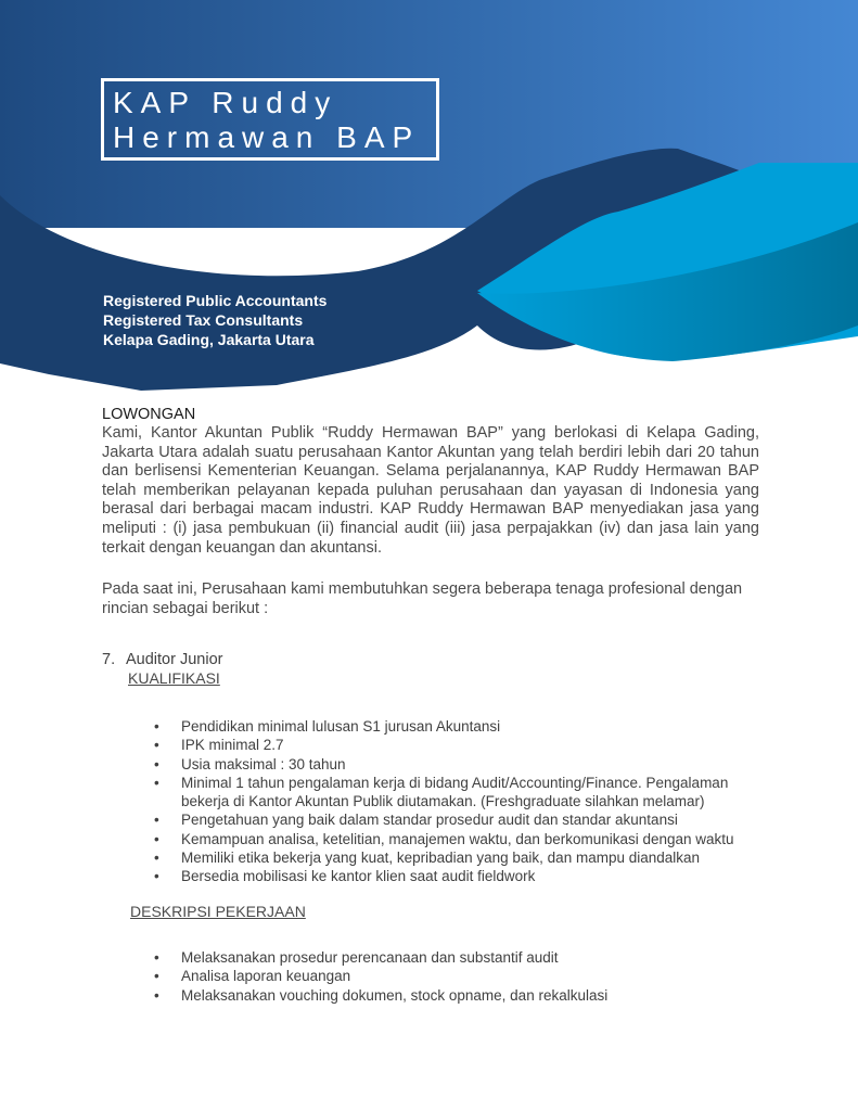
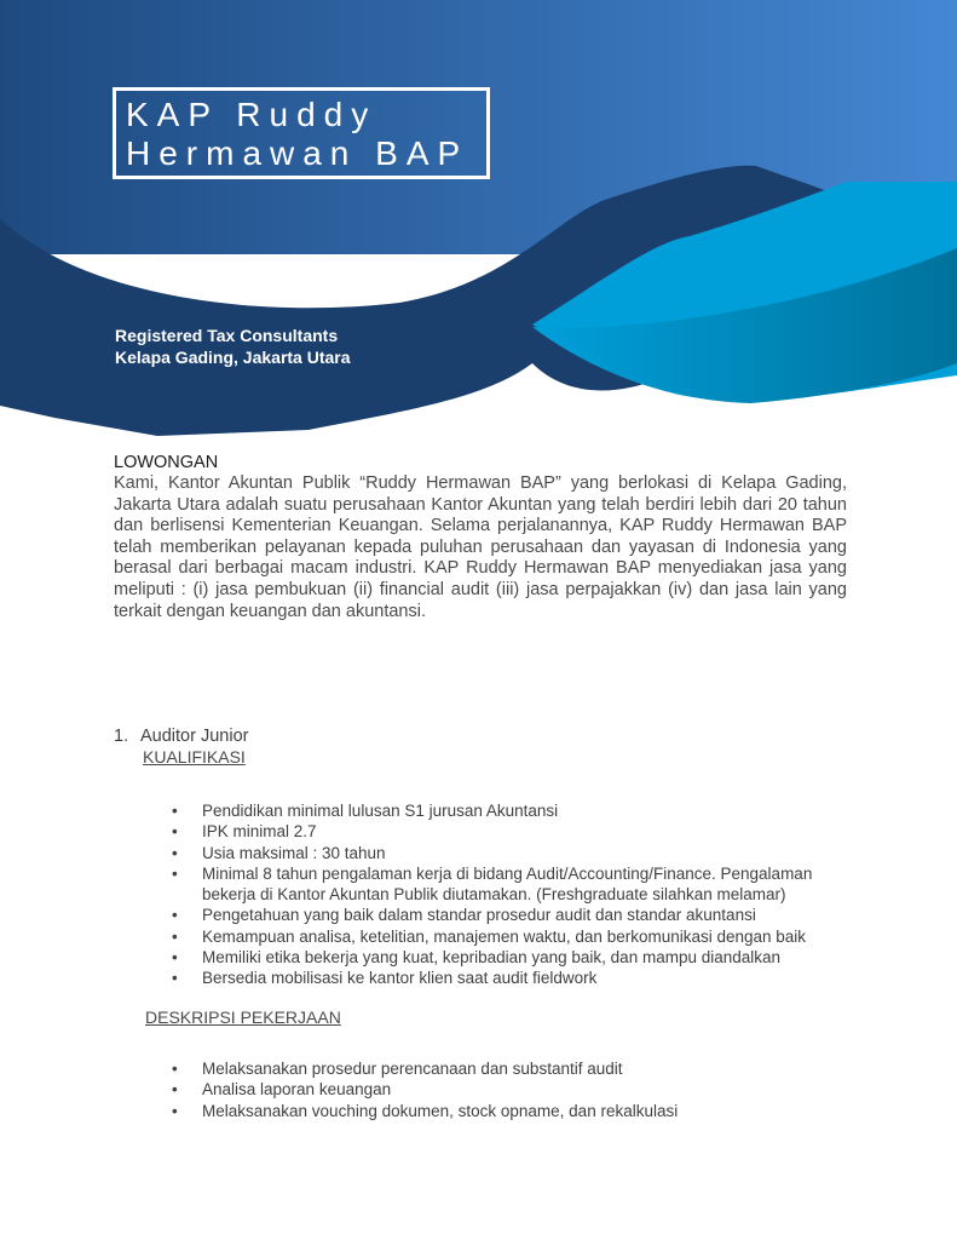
  KAP Ruddy
  Hermawan BAP
- Registered Public Accountants
  Registered Tax Consultants
  Kelapa Gading, Jakarta Utara
  LOWONGAN
  Kami, Kantor Akuntan Publik “Ruddy Hermawan BAP” yang berlokasi di Kelapa Gading, Jakarta Utara adalah suatu perusahaan Kantor Akuntan yang telah berdiri lebih dari 20 tahun dan berlisensi Kementerian Keuangan. Selama perjalanannya, KAP Ruddy Hermawan BAP telah memberikan pelayanan kepada puluhan perusahaan dan yayasan di Indonesia yang berasal dari berbagai macam industri. KAP Ruddy Hermawan BAP menyediakan jasa yang meliputi : (i) jasa pembukuan (ii) financial audit (iii) jasa perpajakkan (iv) dan jasa lain yang terkait dengan keuangan dan akuntansi.
- Pada saat ini, Perusahaan kami membutuhkan segera beberapa tenaga profesional dengan rincian sebagai berikut :
- 7.
+ 1.
  Auditor Junior
  KUALIFIKASI
  •
  Pendidikan minimal lulusan S1 jurusan Akuntansi
  •
  IPK minimal 2.7
  •
  Usia maksimal : 30 tahun
  •
- Minimal 1 tahun pengalaman kerja di bidang Audit/Accounting/Finance. Pengalaman bekerja di Kantor Akuntan Publik diutamakan. (Freshgraduate silahkan melamar)
+ Minimal 8 tahun pengalaman kerja di bidang Audit/Accounting/Finance. Pengalaman bekerja di Kantor Akuntan Publik diutamakan. (Freshgraduate silahkan melamar)
  •
  Pengetahuan yang baik dalam standar prosedur audit dan standar akuntansi
  •
- Kemampuan analisa, ketelitian, manajemen waktu, dan berkomunikasi dengan waktu
+ Kemampuan analisa, ketelitian, manajemen waktu, dan berkomunikasi dengan baik
  •
  Memiliki etika bekerja yang kuat, kepribadian yang baik, dan mampu diandalkan
  •
  Bersedia mobilisasi ke kantor klien saat audit fieldwork
  DESKRIPSI PEKERJAAN
  •
  Melaksanakan prosedur perencanaan dan substantif audit
  •
  Analisa laporan keuangan
  •
  Melaksanakan vouching dokumen, stock opname, dan rekalkulasi
